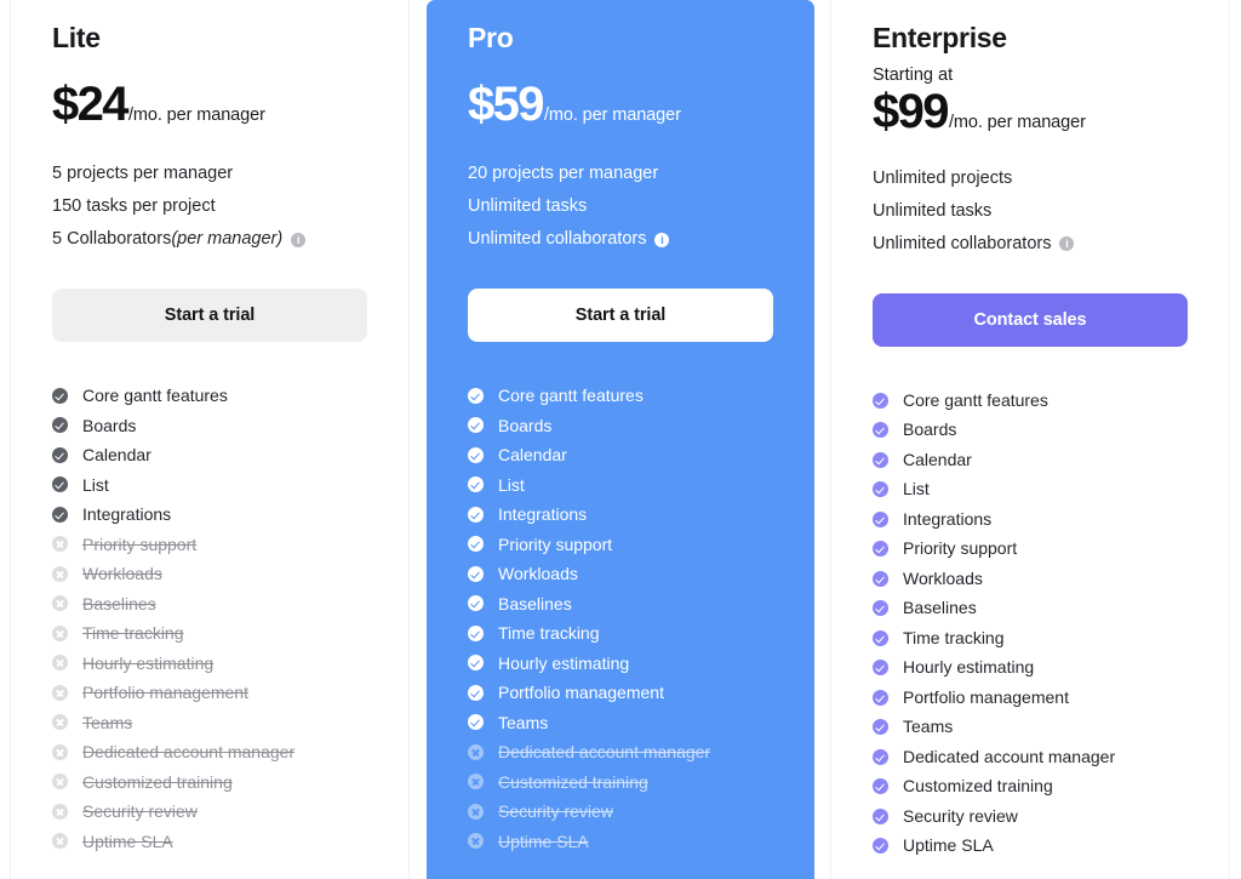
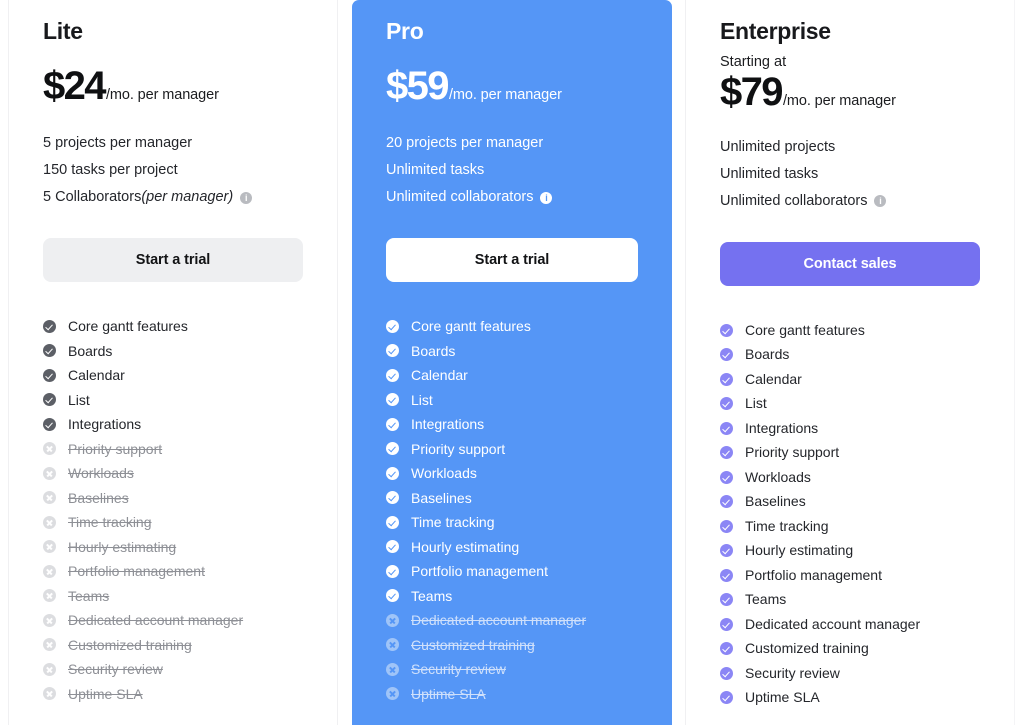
  Lite
  $24
  /mo. per manager
  5 projects per manager
  150 tasks per project
  5 Collaborators
  (per manager)
  i
  Start a trial
  Core gantt features
  Boards
  Calendar
  List
  Integrations
  Priority support
  Workloads
  Baselines
  Time tracking
  Hourly estimating
  Portfolio management
  Teams
  Dedicated account manager
  Customized training
  Security review
  Uptime SLA
  Pro
  $59
  /mo. per manager
  20 projects per manager
  Unlimited tasks
  Unlimited collaborators
  i
  Start a trial
  Core gantt features
  Boards
  Calendar
  List
  Integrations
  Priority support
  Workloads
  Baselines
  Time tracking
  Hourly estimating
  Portfolio management
  Teams
  Dedicated account manager
  Customized training
  Security review
  Uptime SLA
  Enterprise
  Starting at
- $99
+ $79
  /mo. per manager
  Unlimited projects
  Unlimited tasks
  Unlimited collaborators
  i
  Contact sales
  Core gantt features
  Boards
  Calendar
  List
  Integrations
  Priority support
  Workloads
  Baselines
  Time tracking
  Hourly estimating
  Portfolio management
  Teams
  Dedicated account manager
  Customized training
  Security review
  Uptime SLA
